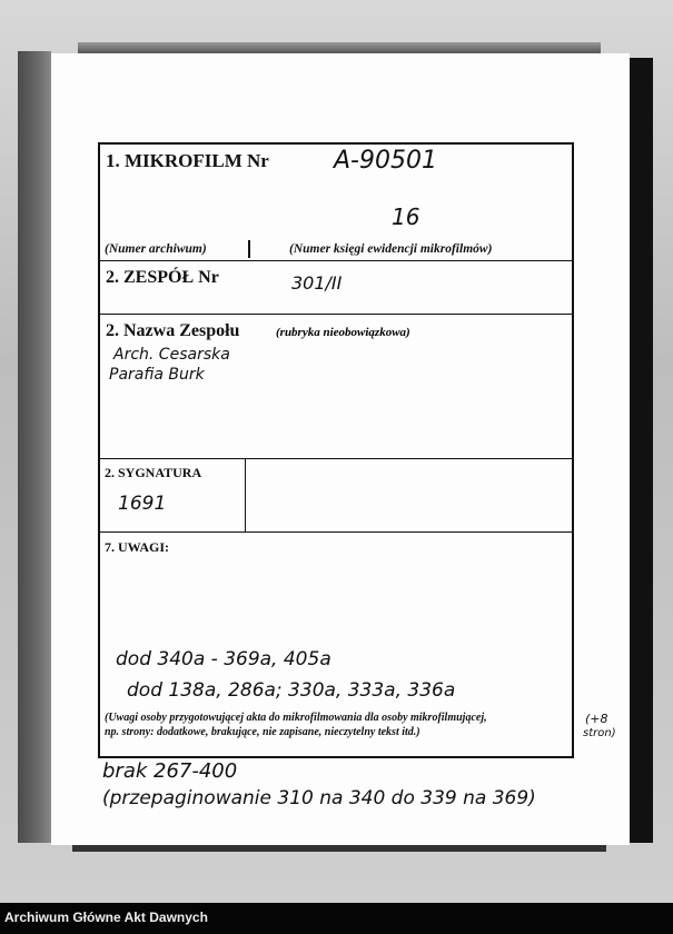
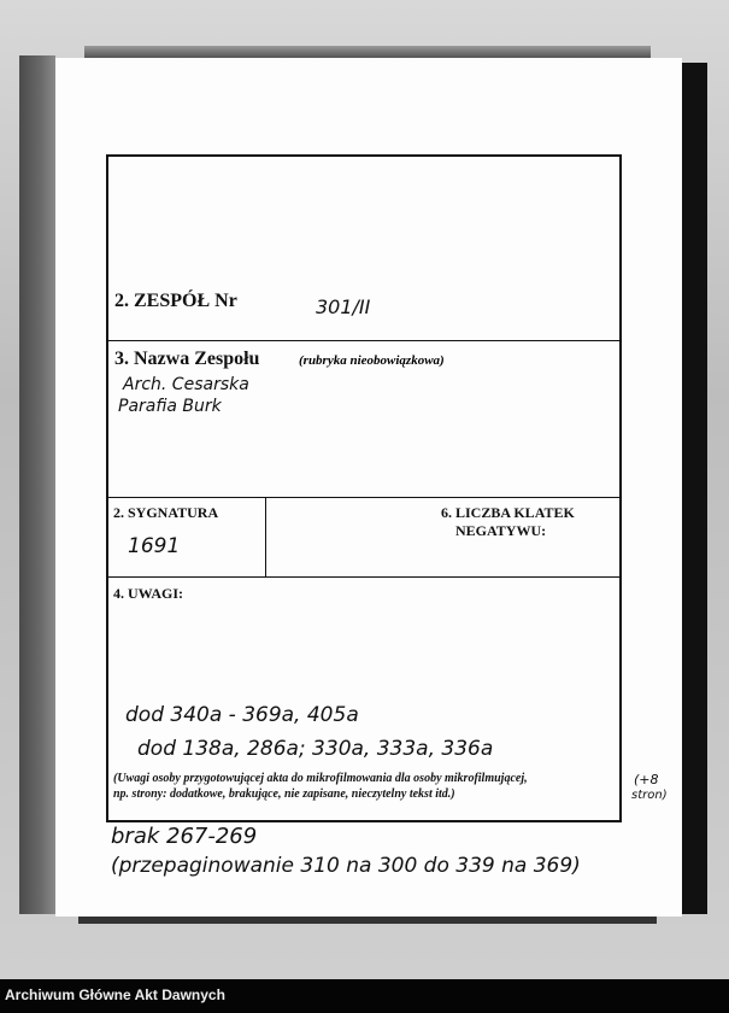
- 1. MIKROFILM Nr
- A-90501
- 16
- (Numer archiwum)
- (Numer księgi ewidencji mikrofilmów)
  2. ZESPÓŁ Nr
  301/II
- 2. Nazwa Zespołu
+ 3. Nazwa Zespołu
  (rubryka nieobowiązkowa)
  Arch. Cesarska
  Parafia Burk
  2. SYGNATURA
  1691
+ 6. LICZBA KLATEK
+ NEGATYWU:
- 7. UWAGI:
+ 4. UWAGI:
  dod 340a - 369a, 405a
  dod 138a, 286a; 330a, 333a, 336a
  (Uwagi osoby przygotowującej akta do mikrofilmowania dla osoby mikrofilmującej,
  np. strony: dodatkowe, brakujące, nie zapisane, nieczytelny tekst itd.)
  (+8
  stron)
- brak 267-400
+ brak 267-269
- (przepaginowanie 310 na 340 do 339 na 369)
+ (przepaginowanie 310 na 300 do 339 na 369)
  Archiwum Główne Akt Dawnych
